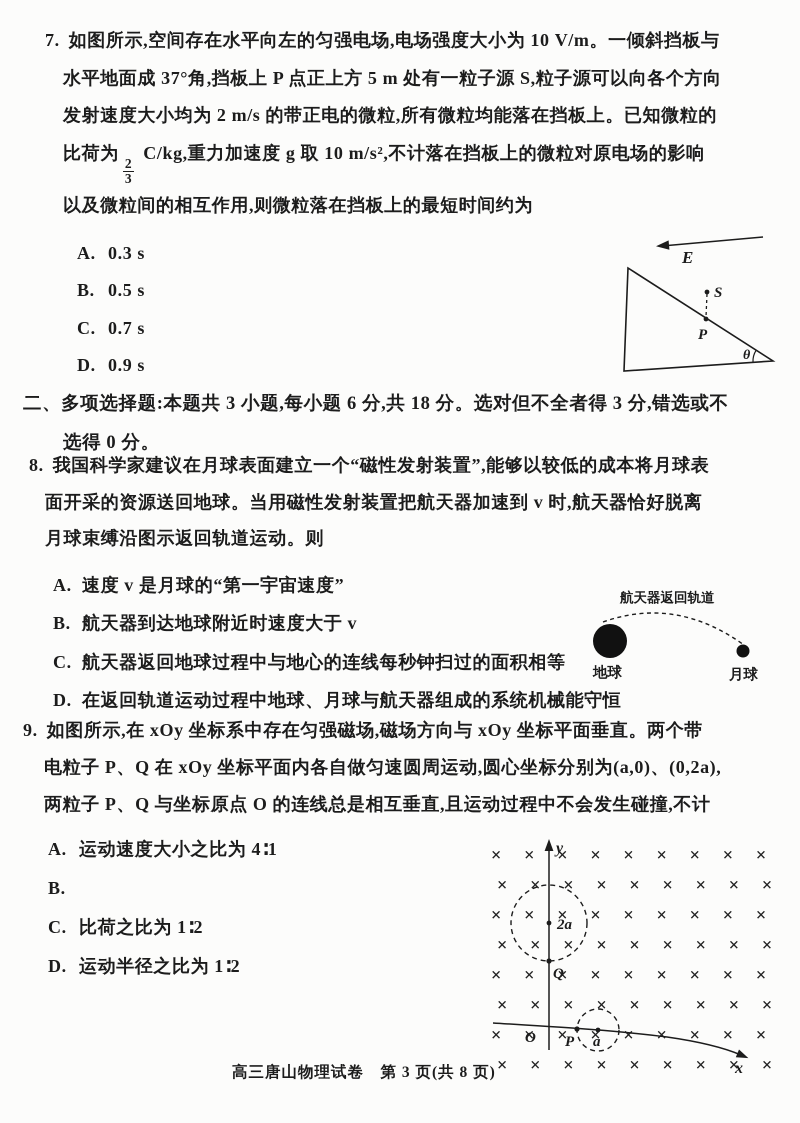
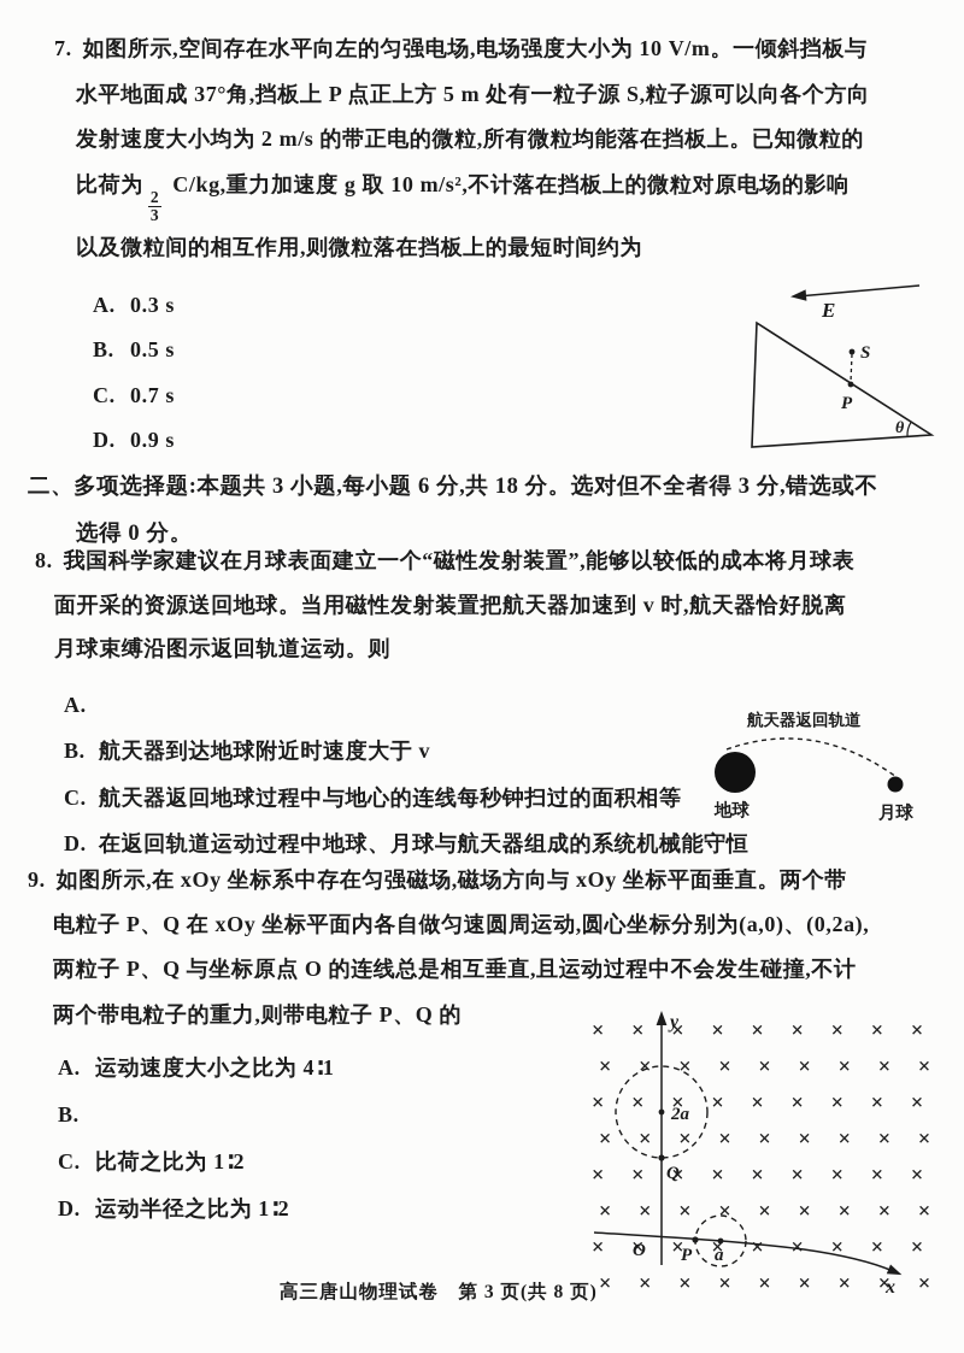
  7. 如图所示,空间存在水平向左的匀强电场,电场强度大小为 10 V/m。一倾斜挡板与
  水平地面成 37°角,挡板上 P 点正上方 5 m 处有一粒子源 S,粒子源可以向各个方向
  发射速度大小均为 2 m/s 的带正电的微粒,所有微粒均能落在挡板上。已知微粒的
  比荷为
  2
  3
  C/kg,重力加速度 g 取 10 m/s²,不计落在挡板上的微粒对原电场的影响
  以及微粒间的相互作用,则微粒落在挡板上的最短时间约为
  A.
  0.3 s
  B.
  0.5 s
  C.
  0.7 s
  D.
  0.9 s
  E
  S
  P
  θ
  二、多项选择题:本题共 3 小题,每小题 6 分,共 18 分。选对但不全者得 3 分,错选或不
  选得 0 分。
  8. 我国科学家建议在月球表面建立一个“磁性发射装置”,能够以较低的成本将月球表
  面开采的资源送回地球。当用磁性发射装置把航天器加速到 v 时,航天器恰好脱离
  月球束缚沿图示返回轨道运动。则
  A.
- 速度 v 是月球的“第一宇宙速度”
  B.
  航天器到达地球附近时速度大于 v
  C.
  航天器返回地球过程中与地心的连线每秒钟扫过的面积相等
  D.
  在返回轨道运动过程中地球、月球与航天器组成的系统机械能守恒
  航天器返回轨道
  地球
  月球
  9. 如图所示,在 xOy 坐标系中存在匀强磁场,磁场方向与 xOy 坐标平面垂直。两个带
  电粒子 P、Q 在 xOy 坐标平面内各自做匀速圆周运动,圆心坐标分别为(a,0)、(0,2a),
  两粒子 P、Q 与坐标原点 O 的连线总是相互垂直,且运动过程中不会发生碰撞,不计
+ 两个带电粒子的重力,则带电粒子 P、Q 的
  A.
  运动速度大小之比为 4∶1
  B.
  C.
  比荷之比为 1∶2
  D.
  运动半径之比为 1∶2
  × × × × × × × × ×
  × × × × × × × × ×
  × × × × × × × × ×
  × × × × × × × × ×
  × × × × × × × × ×
  × × × × × × × × ×
  × × × × × × × × ×
  × × × × × × × × ×
  y
  x
  O
  2a
  Q
  a
  P
  高三唐山物理试卷 第 3 页(共 8 页)
